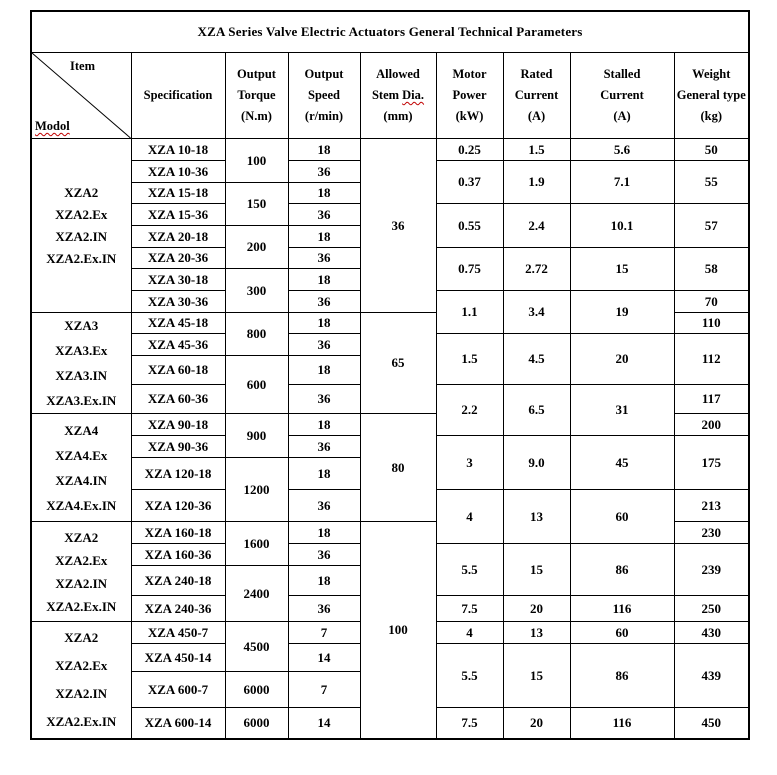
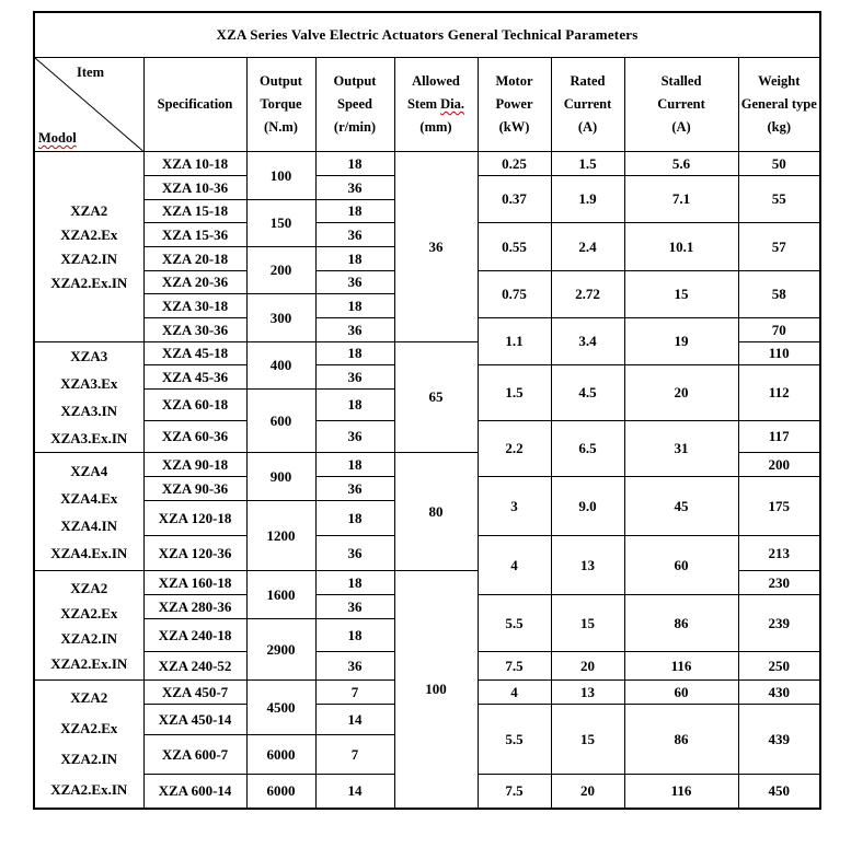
  XZA Series Valve Electric Actuators General Technical Parameters
  Item Modol	Specification	OutputTorque(N.m)	OutputSpeed(r/min)	Allowed Stem Dia. (mm)	MotorPower(kW)	RatedCurrent(A)	StalledCurrent(A)	WeightGeneral type(kg)
  XZA2 XZA2.Ex XZA2.IN XZA2.Ex.IN	XZA 10-18	100	18	36	0.25	1.5	5.6	50
  XZA 10-36	36	0.37	1.9	7.1	55
  XZA 15-18	150	18
  XZA 15-36	36	0.55	2.4	10.1	57
  XZA 20-18	200	18
  XZA 20-36	36	0.75	2.72	15	58
  XZA 30-18	300	18
  XZA 30-36	36	1.1	3.4	19	70
- XZA3 XZA3.Ex XZA3.IN XZA3.Ex.IN	XZA 45-18	800	18	65	110
+ XZA3 XZA3.Ex XZA3.IN XZA3.Ex.IN	XZA 45-18	400	18	65	110
  XZA 45-36	36	1.5	4.5	20	112
  XZA 60-18	600	18
  XZA 60-36	36	2.2	6.5	31	117
  XZA4 XZA4.Ex XZA4.IN XZA4.Ex.IN	XZA 90-18	900	18	80	200
  XZA 90-36	36	3	9.0	45	175
  XZA 120-18	1200	18
  XZA 120-36	36	4	13	60	213
  XZA2 XZA2.Ex XZA2.IN XZA2.Ex.IN	XZA 160-18	1600	18	100	230
- XZA 160-36	36	5.5	15	86	239
+ XZA 280-36	36	5.5	15	86	239
- XZA 240-18	2400	18
+ XZA 240-18	2900	18
- XZA 240-36	36	7.5	20	116	250
+ XZA 240-52	36	7.5	20	116	250
  XZA2 XZA2.Ex XZA2.IN XZA2.Ex.IN	XZA 450-7	4500	7	4	13	60	430
  XZA 450-14	14	5.5	15	86	439
  XZA 600-7	6000	7
  XZA 600-14	6000	14	7.5	20	116	450
